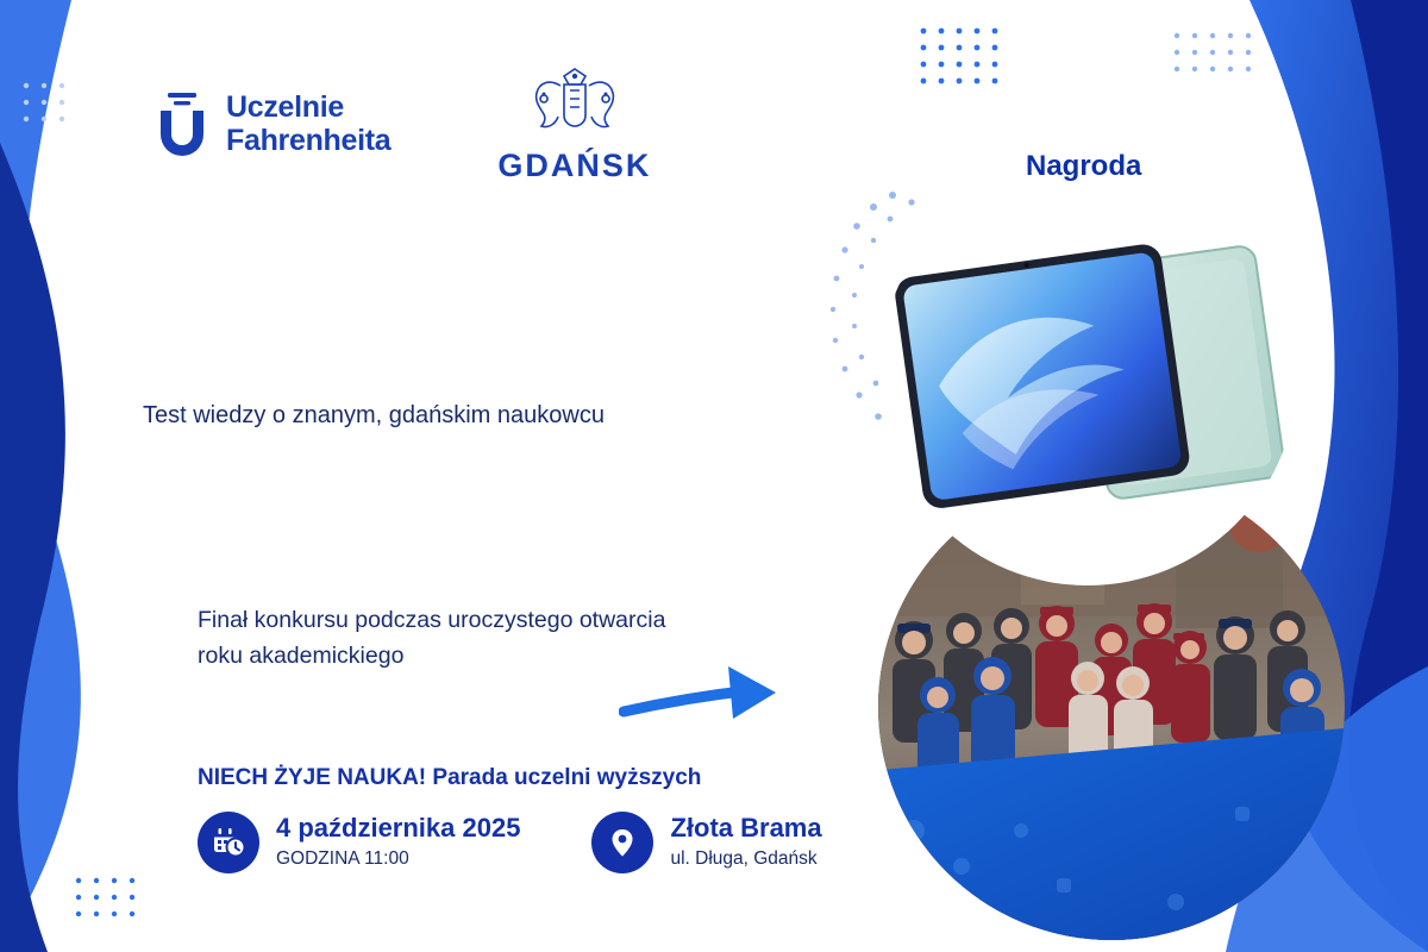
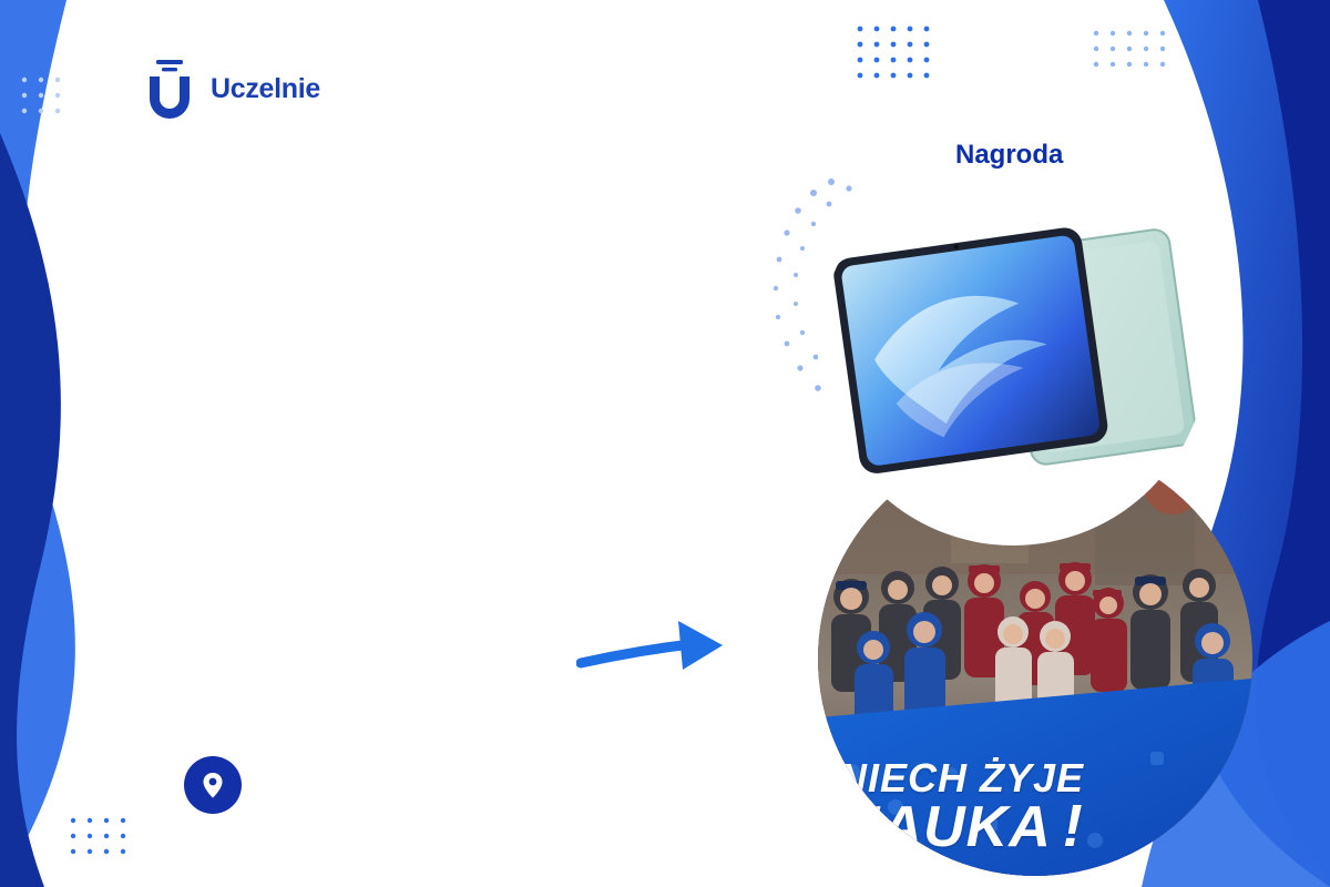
  Uczelnie
- Fahrenheita
- GDAŃSK
- Test wiedzy o znanym, gdańskim naukowcu
- Finał konkursu podczas uroczystego otwarcia roku akademickiego
- NIECH ŻYJE NAUKA! Parada uczelni wyższych
- 4 października 2025
- GODZINA 11:00
- Złota Brama
- ul. Długa, Gdańsk
  Nagroda
+ NIECH ŻYJE
+ NAUKA !
